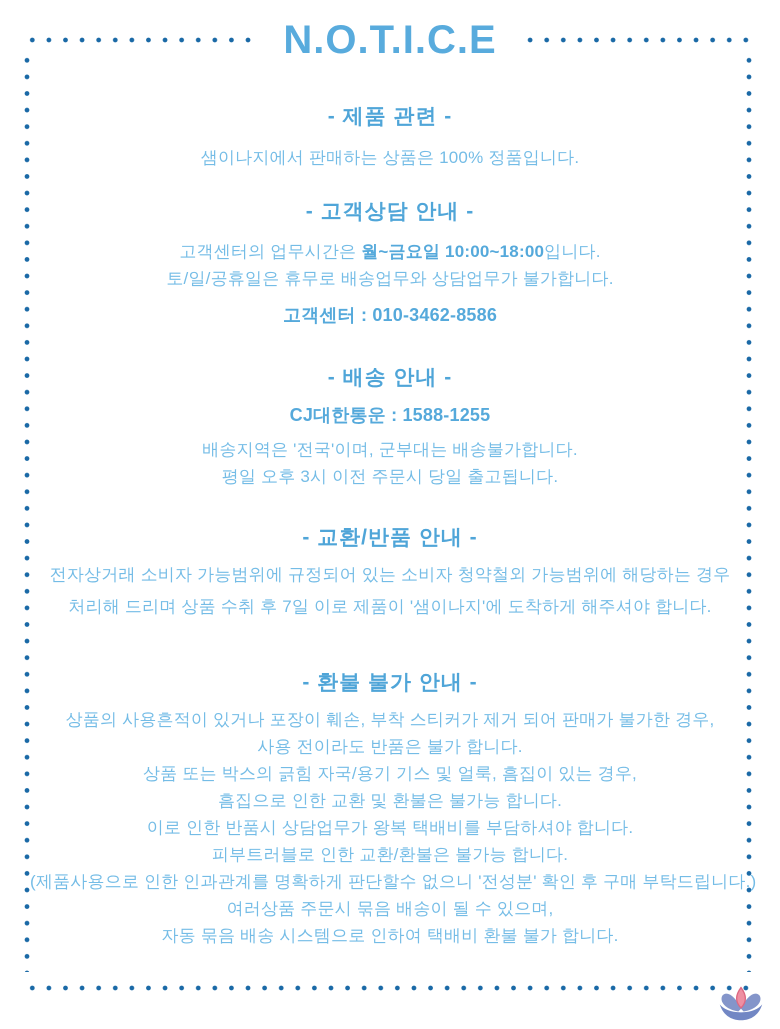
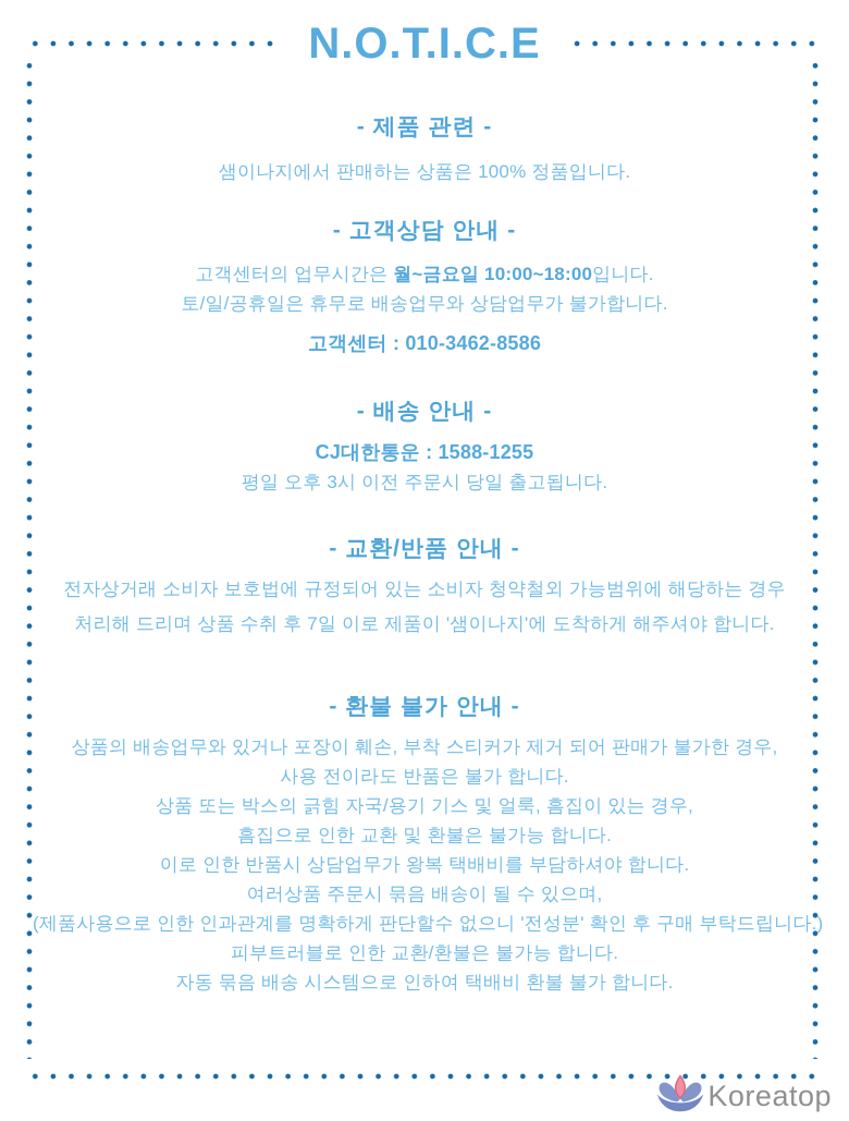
  N.O.T.I.C.E
  - 제품 관련 -
  샘이나지에서 판매하는 상품은 100% 정품입니다.
  - 고객상담 안내 -
  고객센터의 업무시간은 월~금요일 10:00~18:00입니다.
  토/일/공휴일은 휴무로 배송업무와 상담업무가 불가합니다.
  고객센터 : 010-3462-8586
  - 배송 안내 -
  CJ대한통운 : 1588-1255
- 배송지역은 '전국'이며, 군부대는 배송불가합니다.
  평일 오후 3시 이전 주문시 당일 출고됩니다.
  - 교환/반품 안내 -
- 전자상거래 소비자 가능범위에 규정되어 있는 소비자 청약철외 가능범위에 해당하는 경우
+ 전자상거래 소비자 보호법에 규정되어 있는 소비자 청약철외 가능범위에 해당하는 경우
  처리해 드리며 상품 수취 후 7일 이로 제품이 '샘이나지'에 도착하게 해주셔야 합니다.
  - 환불 불가 안내 -
- 상품의 사용흔적이 있거나 포장이 훼손, 부착 스티커가 제거 되어 판매가 불가한 경우,
+ 상품의 배송업무와 있거나 포장이 훼손, 부착 스티커가 제거 되어 판매가 불가한 경우,
  사용 전이라도 반품은 불가 합니다.
  상품 또는 박스의 긁힘 자국/용기 기스 및 얼룩, 흠집이 있는 경우,
  흠집으로 인한 교환 및 환불은 불가능 합니다.
  이로 인한 반품시 상담업무가 왕복 택배비를 부담하셔야 합니다.
- 피부트러블로 인한 교환/환불은 불가능 합니다.
+ 여러상품 주문시 묶음 배송이 될 수 있으며,
  (제품사용으로 인한 인과관계를 명확하게 판단할수 없으니 '전성분' 확인 후 구매 부탁드립니다.)
- 여러상품 주문시 묶음 배송이 될 수 있으며,
+ 피부트러블로 인한 교환/환불은 불가능 합니다.
  자동 묶음 배송 시스템으로 인하여 택배비 환불 불가 합니다.
+ Koreatop
